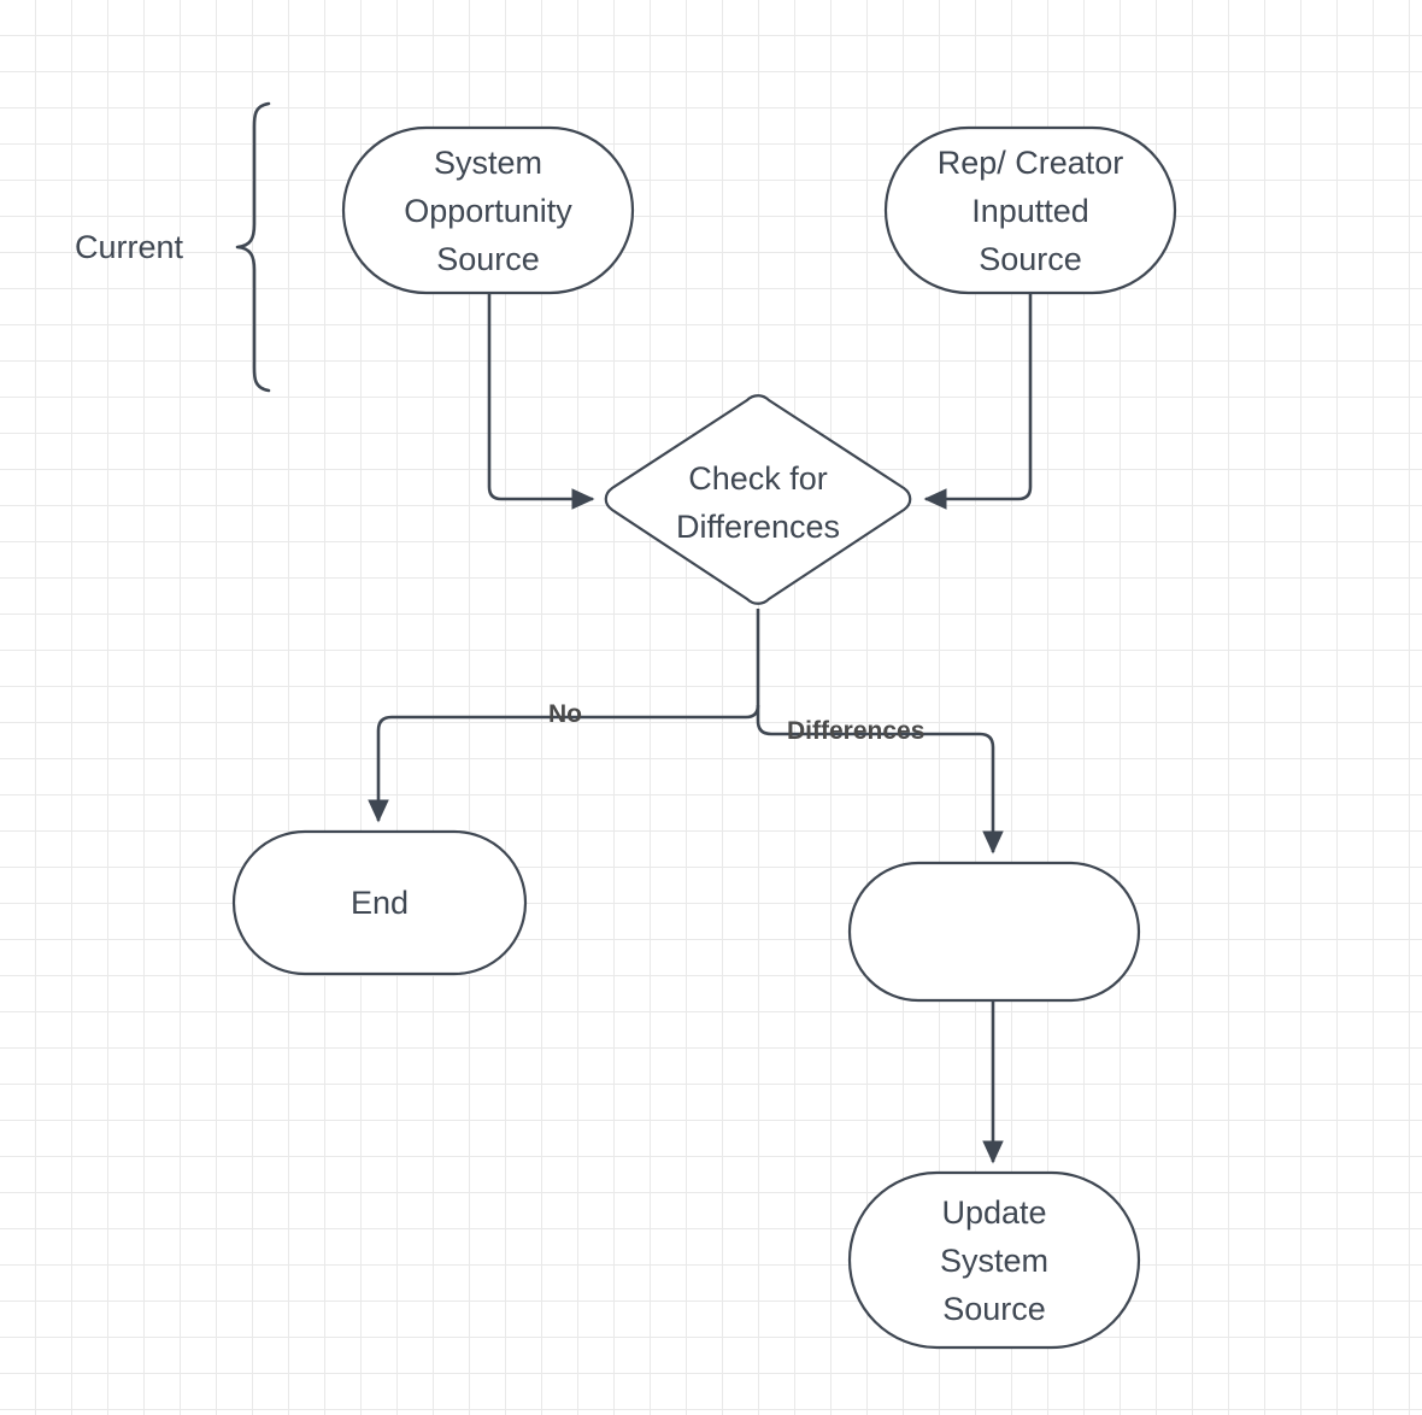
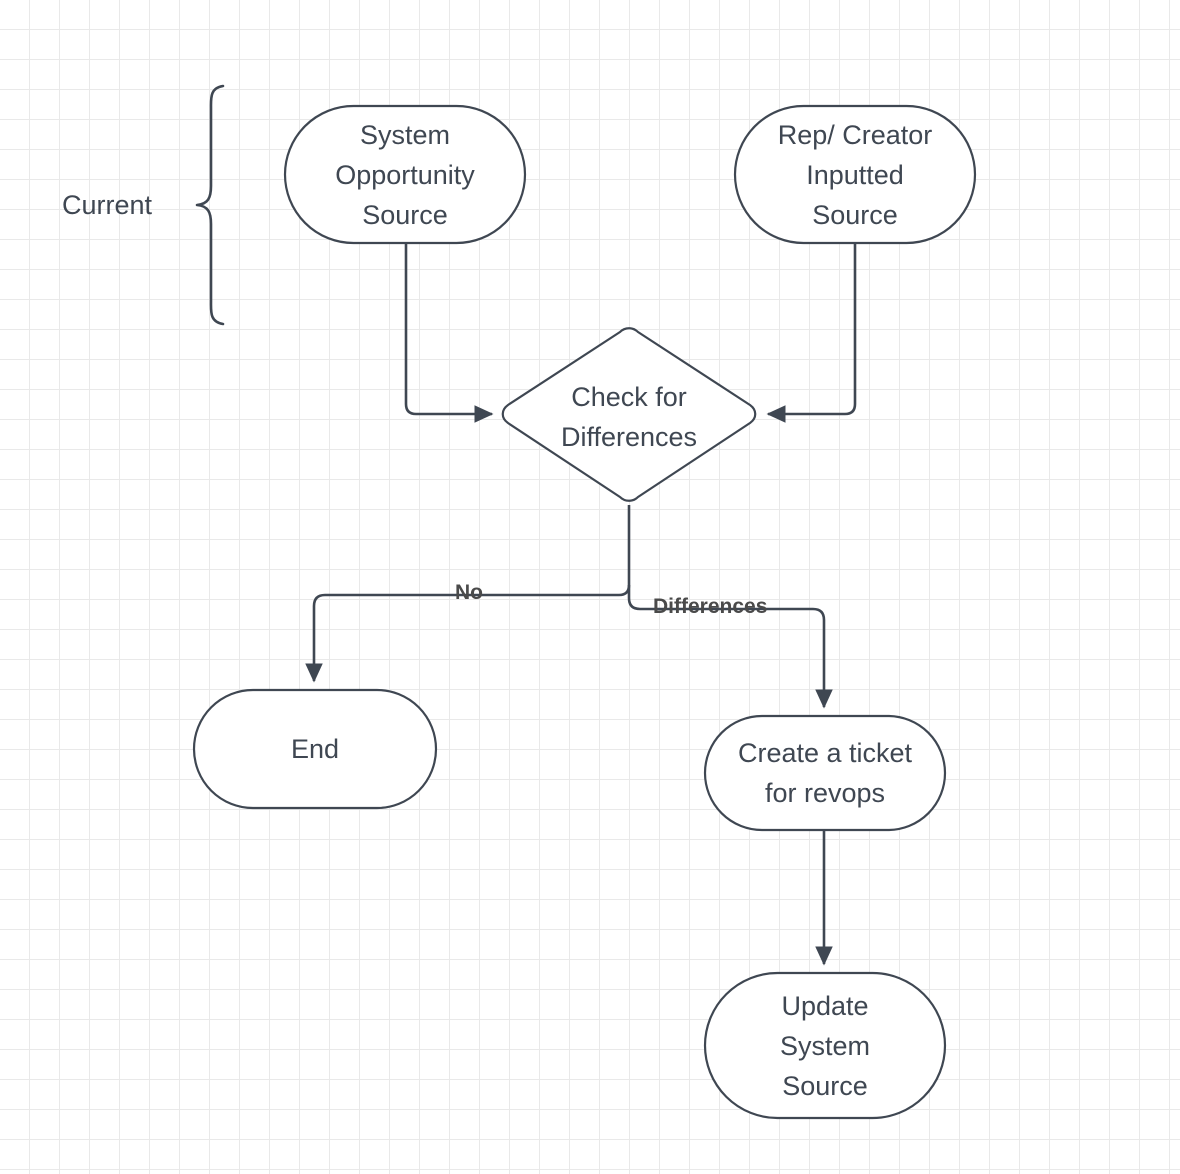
  Current
  System
  Opportunity
  Source
  Rep/ Creator
  Inputted
  Source
  Check for
  Differences
  End
+ Create a ticket
+ for revops
  Update
  System
  Source
  No
  Differences
